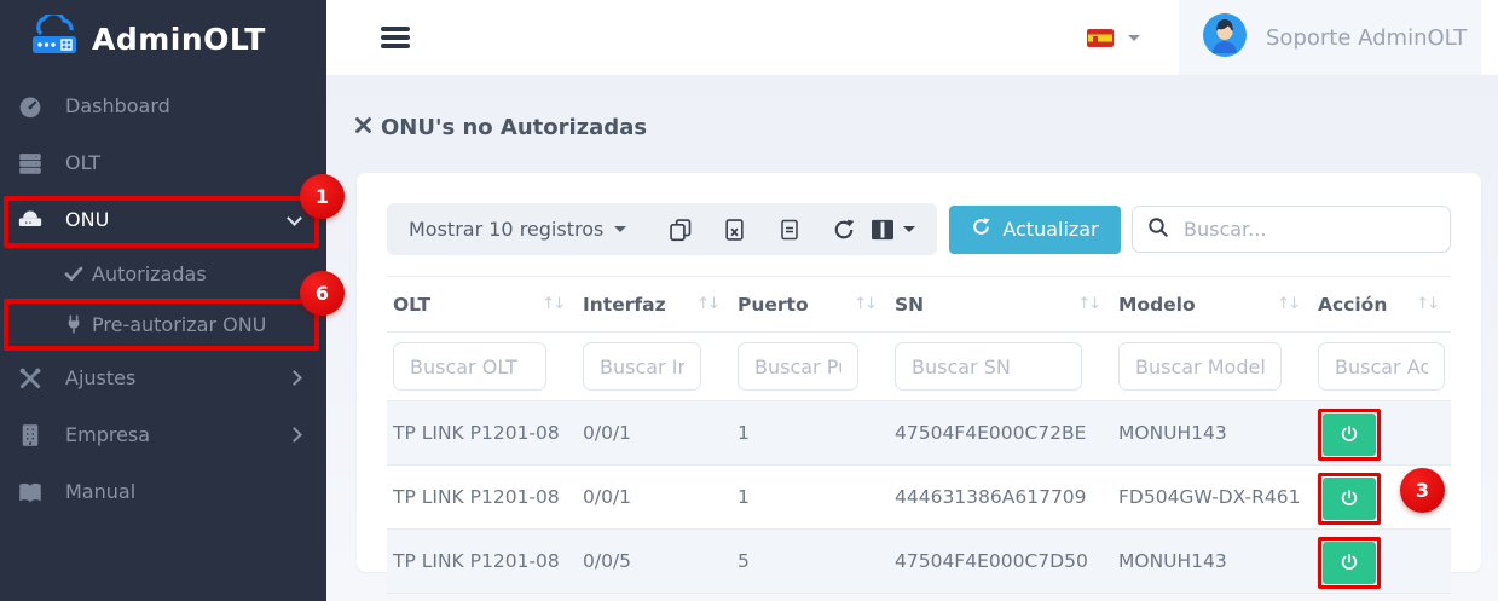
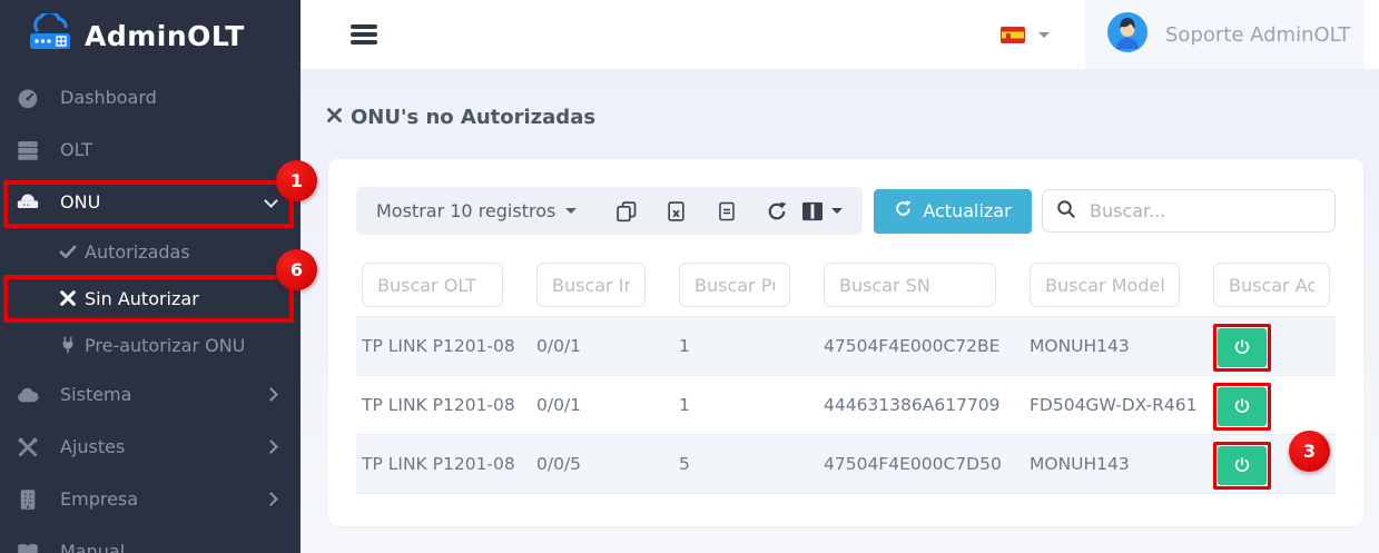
  AdminOLT
  Dashboard
  OLT
  ONU
  Autorizadas
+ Sin Autorizar
  Pre-autorizar ONU
+ Sistema
  Ajustes
  Empresa
  Manual
  Soporte AdminOLT
  ONU's no Autorizadas
  Mostrar 10 registros
  Actualizar
  Buscar...
- OLT ↑↓	Interfaz ↑↓	Puerto ↑↓	SN ↑↓	Modelo ↑↓	Acción ↑↓
  Buscar OLT	Buscar In	Buscar P	Buscar SN	Buscar Model	Buscar Ac
  TP LINK P1201-08	0/0/1	1	47504F4E000C72BE	MONUH143
  TP LINK P1201-08	0/0/1	1	444631386A617709	FD504GW-DX-R461
  TP LINK P1201-08	0/0/5	5	47504F4E000C7D50	MONUH143
  1
  6
  3
